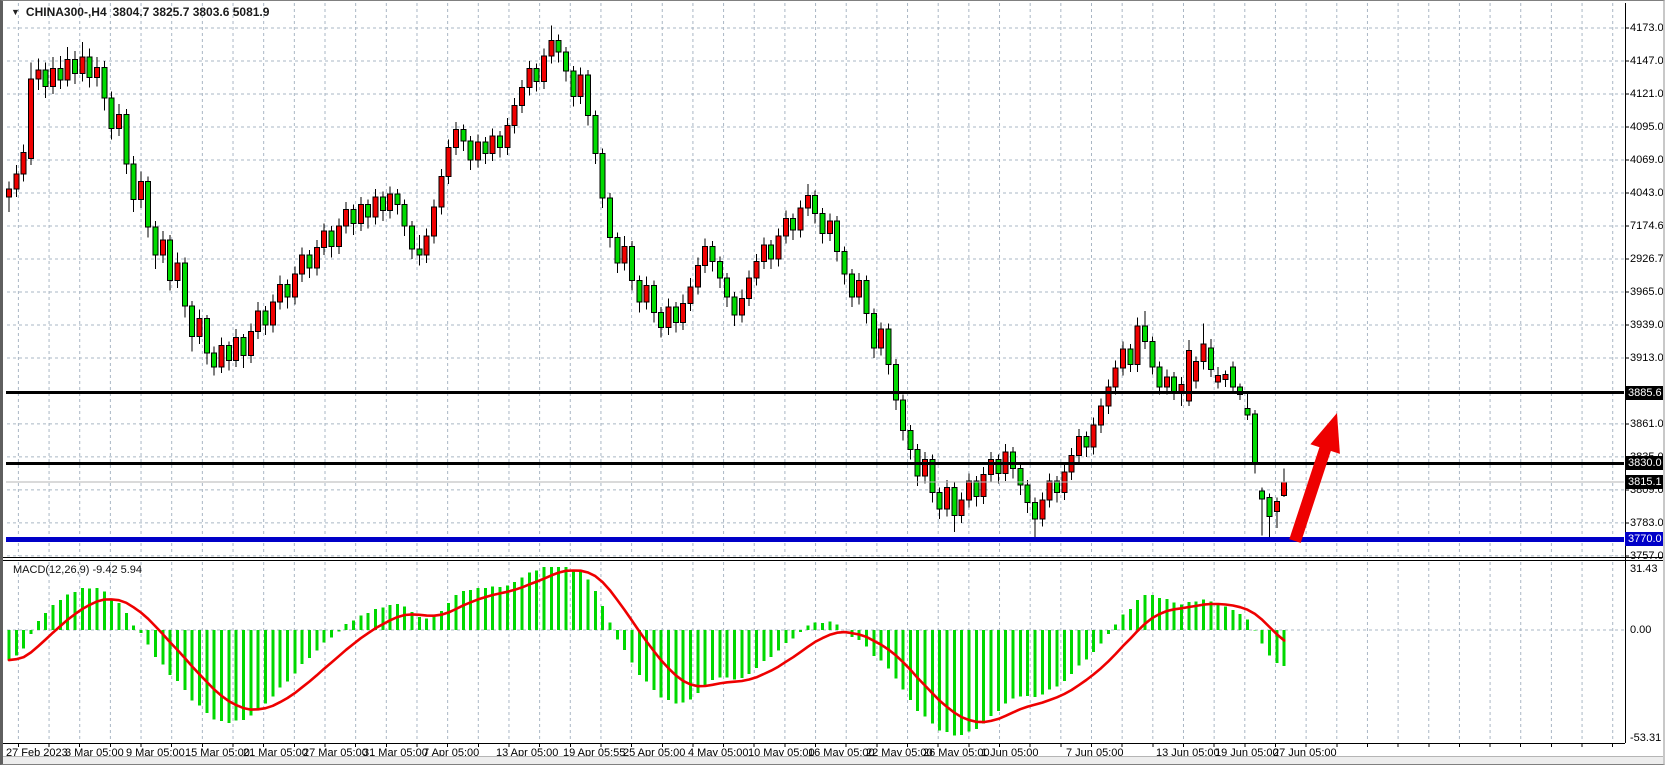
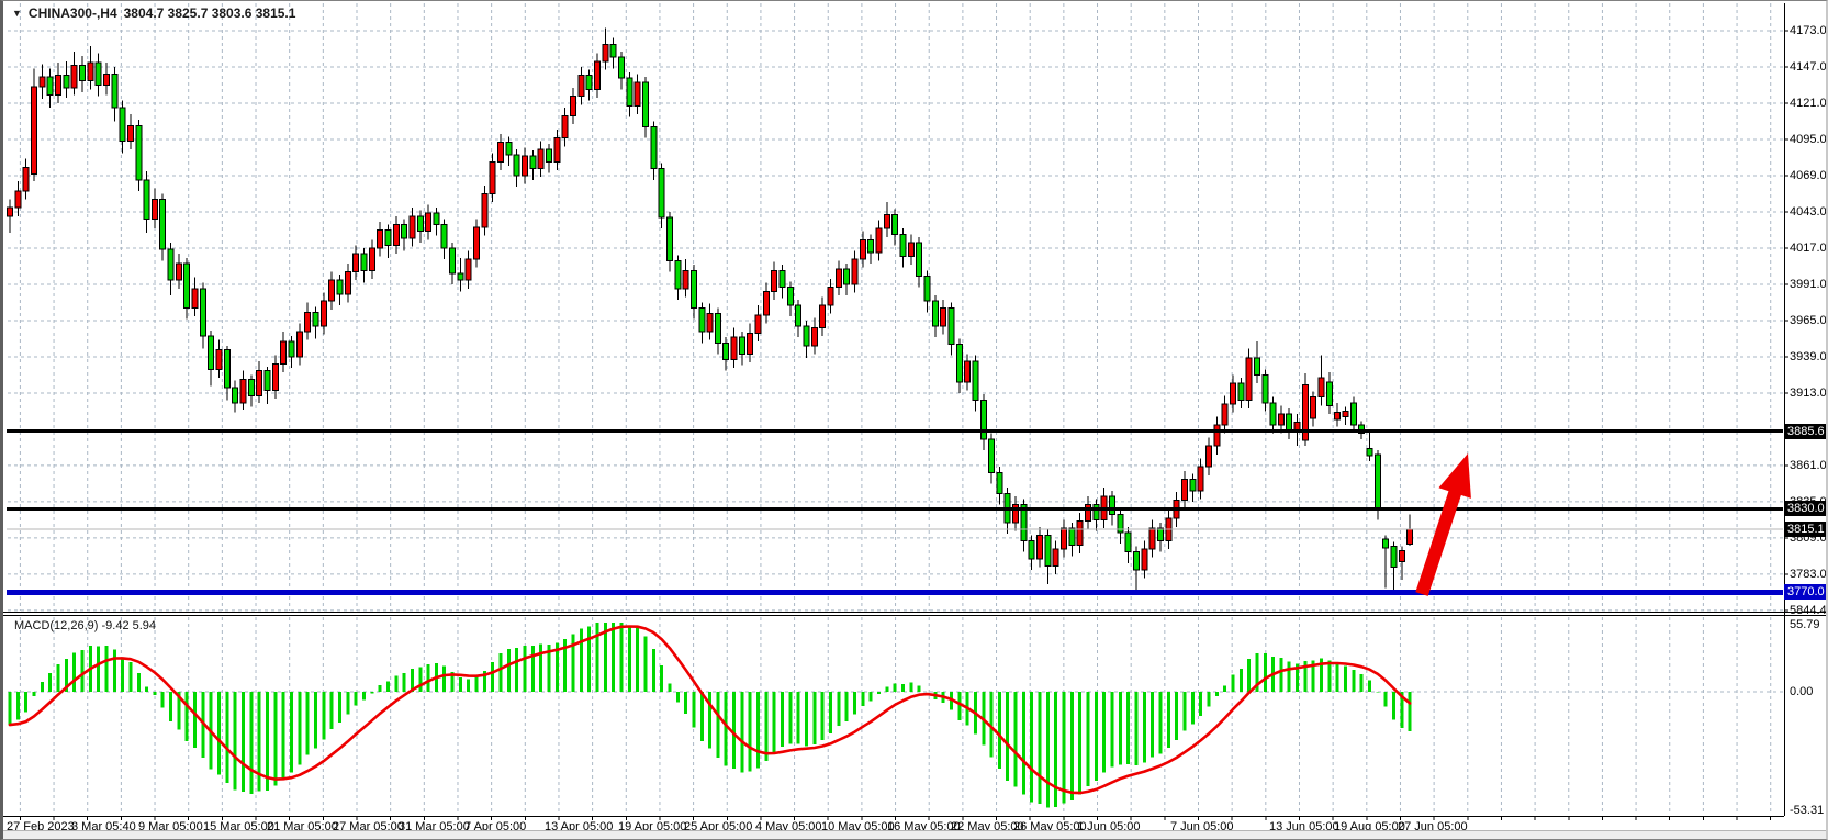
  ▼
  CHINA300-,H4
- 3804.7 3825.7 3803.6 5081.9
+ 3804.7 3825.7 3803.6 3815.1
  MACD(12,26,9) -9.42 5.94
  4173.0
  4147.0
  4121.0
  4095.0
  4069.0
  4043.0
- 7174.6
+ 4017.0
- 2926.7
+ 3991.0
  3965.0
  3939.0
  3913.0
  3861.0
  3809.0
  3783.0
- 3757.0
+ 5844.4
- 31.43
+ 55.79
  0.00
  -53.31
  3885.6
  3830.0
  3815.1
  3770.0
  27 Feb 2023
- 3 Mar 05:00
+ 3 Mar 05:40
  9 Mar 05:00
  15 Mar 05:00
  21 Mar 05:00
  27 Mar 05:00
  31 Mar 05:00
  7 Apr 05:00
  13 Apr 05:00
- 19 Apr 05:55
+ 19 Apr 05:00
  25 Apr 05:00
  4 May 05:00
  10 May 05:00
  16 May 05:00
  22 May 05:00
  26 May 05:00
  1 Jun 05:00
  7 Jun 05:00
  13 Jun 05:00
- 19 Jun 05:00
+ 19 Aug 05:00
  27 Jun 05:00
